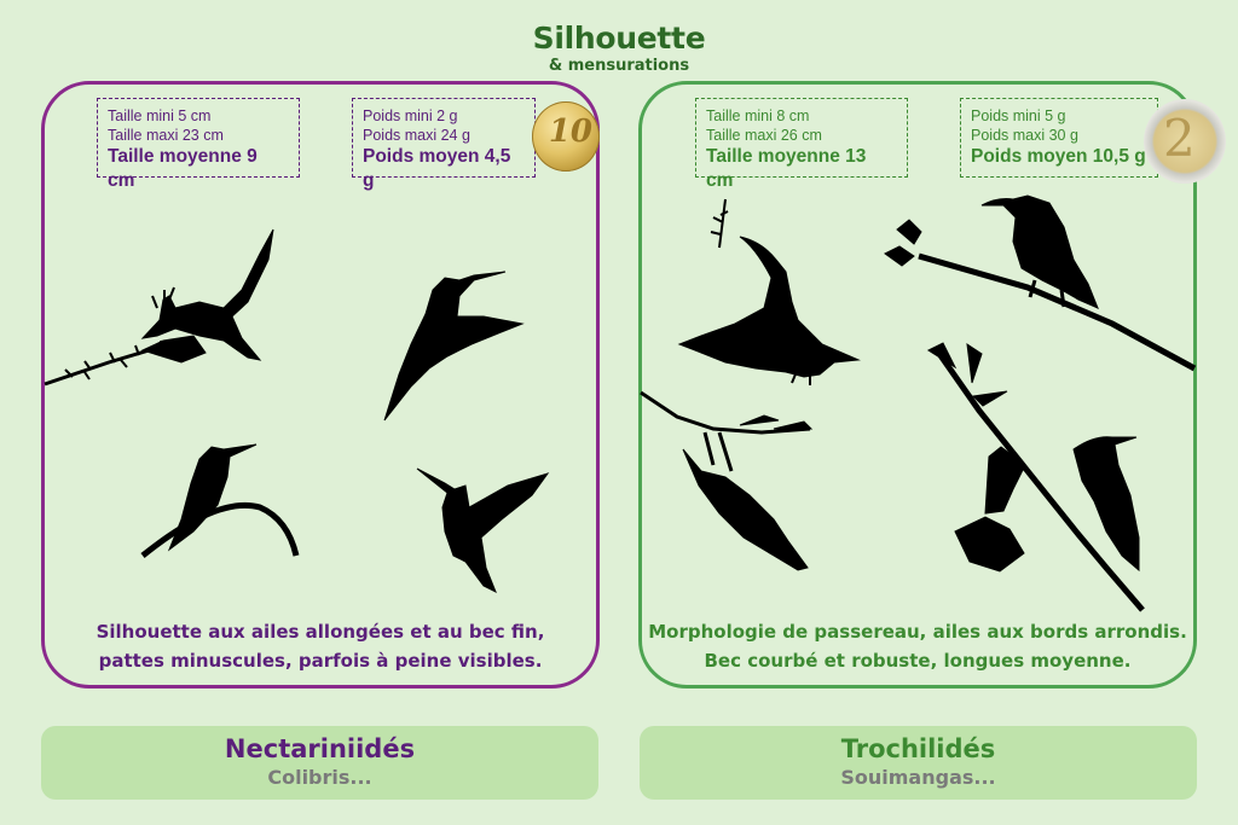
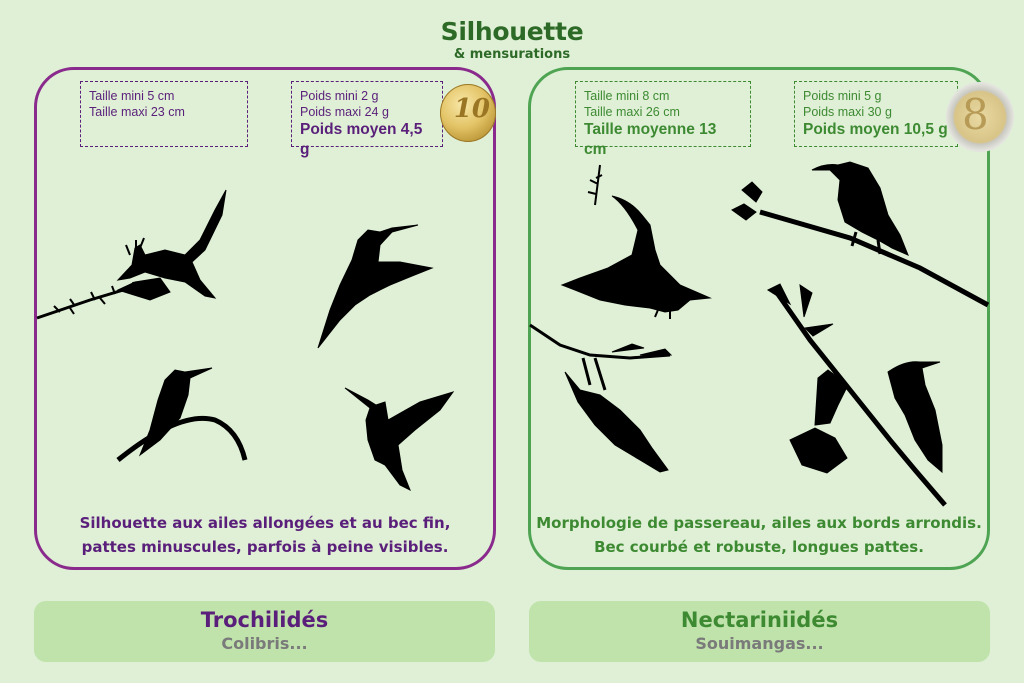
  Silhouette
  & mensurations
  Taille mini 5 cm
  Taille maxi 23 cm
- Taille moyenne 9 cm
  Poids mini 2 g
  Poids maxi 24 g
  Poids moyen 4,5 g
  10
  Taille mini 8 cm
  Taille maxi 26 cm
  Taille moyenne 13 cm
  Poids mini 5 g
  Poids maxi 30 g
  Poids moyen 10,5 g
- 2
+ 8
  Silhouette aux ailes allongées et au bec fin,
  pattes minuscules, parfois à peine visibles.
  Morphologie de passereau, ailes aux bords arrondis.
- Bec courbé et robuste, longues moyenne.
+ Bec courbé et robuste, longues pattes.
- Nectariniidés
+ Trochilidés
  Colibris...
- Trochilidés
+ Nectariniidés
  Souimangas...
